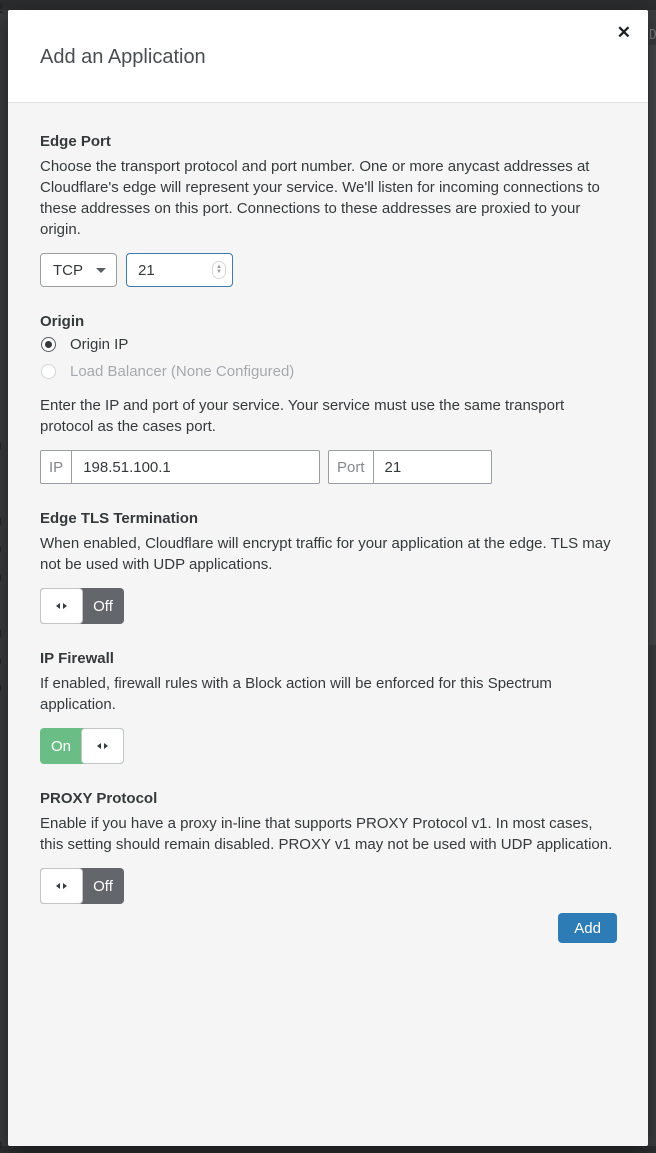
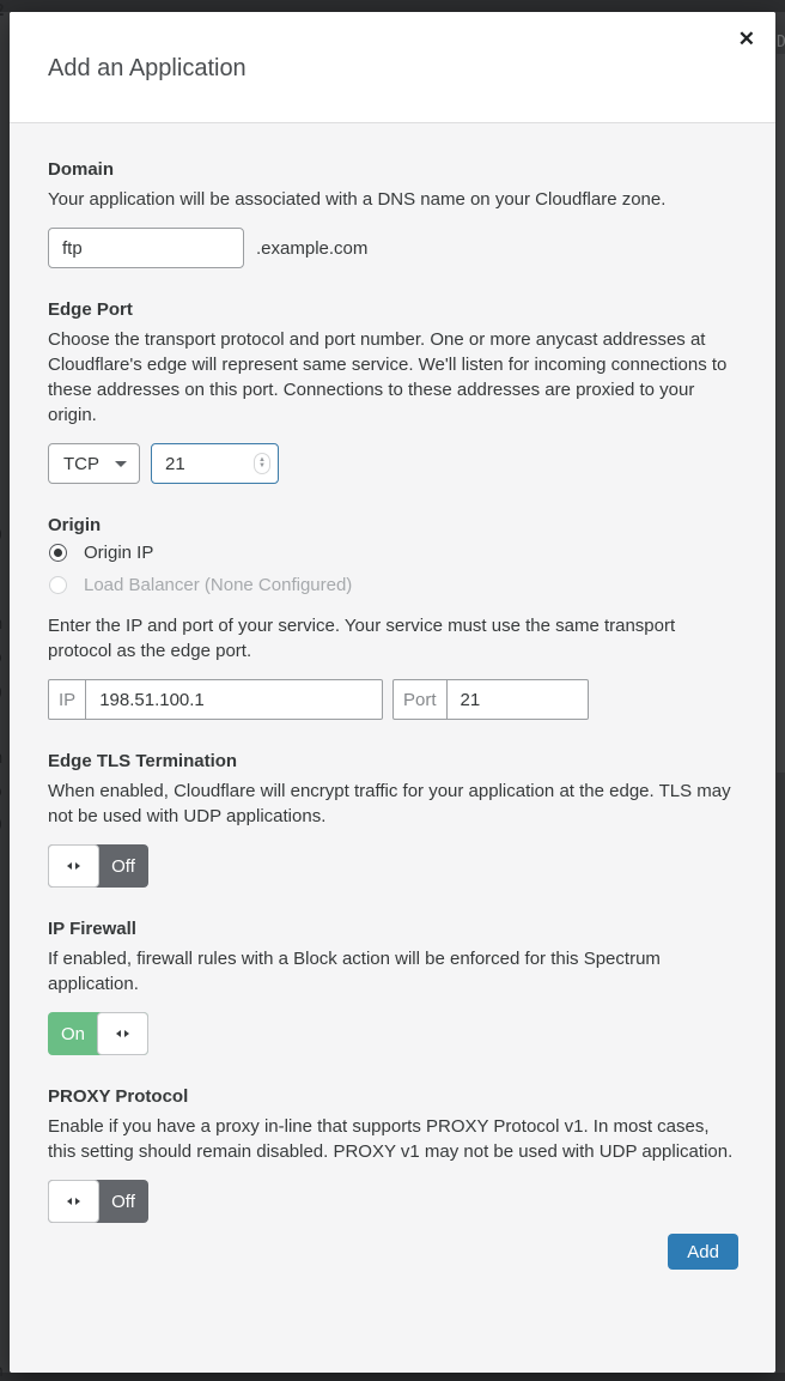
  D
  Add an Application
  ✕
+ Domain
+ Your application will be associated with a DNS name on your Cloudflare zone.
+ ftp
+ .example.com
  Edge Port
- Choose the transport protocol and port number. One or more anycast addresses at Cloudflare's edge will represent your service. We'll listen for incoming connections to these addresses on this port. Connections to these addresses are proxied to your origin.
+ Choose the transport protocol and port number. One or more anycast addresses at Cloudflare's edge will represent same service. We'll listen for incoming connections to these addresses on this port. Connections to these addresses are proxied to your origin.
  TCP
  21
  Origin
  Origin IP
  Load Balancer (None Configured)
- Enter the IP and port of your service. Your service must use the same transport protocol as the cases port.
+ Enter the IP and port of your service. Your service must use the same transport protocol as the edge port.
  IP
  198.51.100.1
  Port
  21
  Edge TLS Termination
  When enabled, Cloudflare will encrypt traffic for your application at the edge. TLS may not be used with UDP applications.
  Off
  IP Firewall
  If enabled, firewall rules with a Block action will be enforced for this Spectrum application.
  On
  PROXY Protocol
  Enable if you have a proxy in-line that supports PROXY Protocol v1. In most cases, this setting should remain disabled. PROXY v1 may not be used with UDP application.
  Off
  Add
